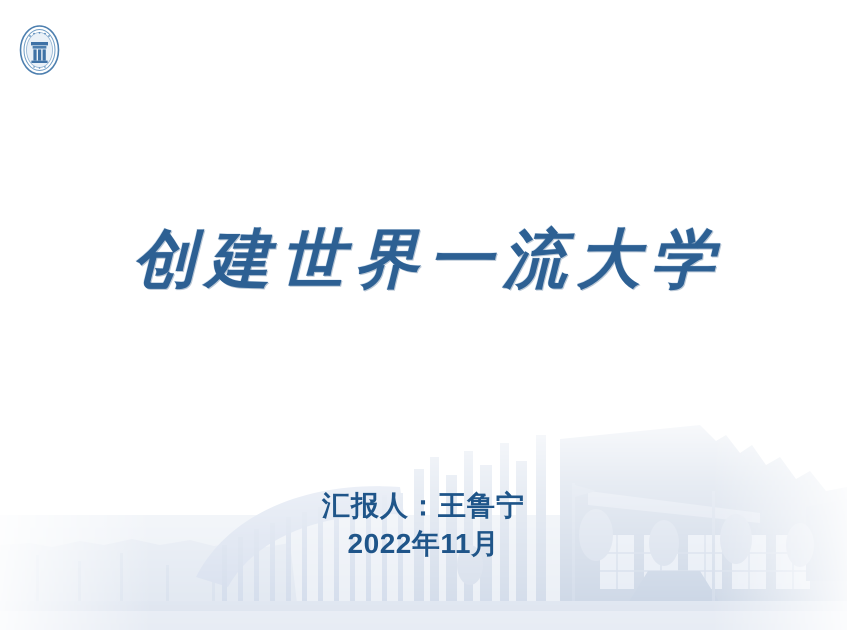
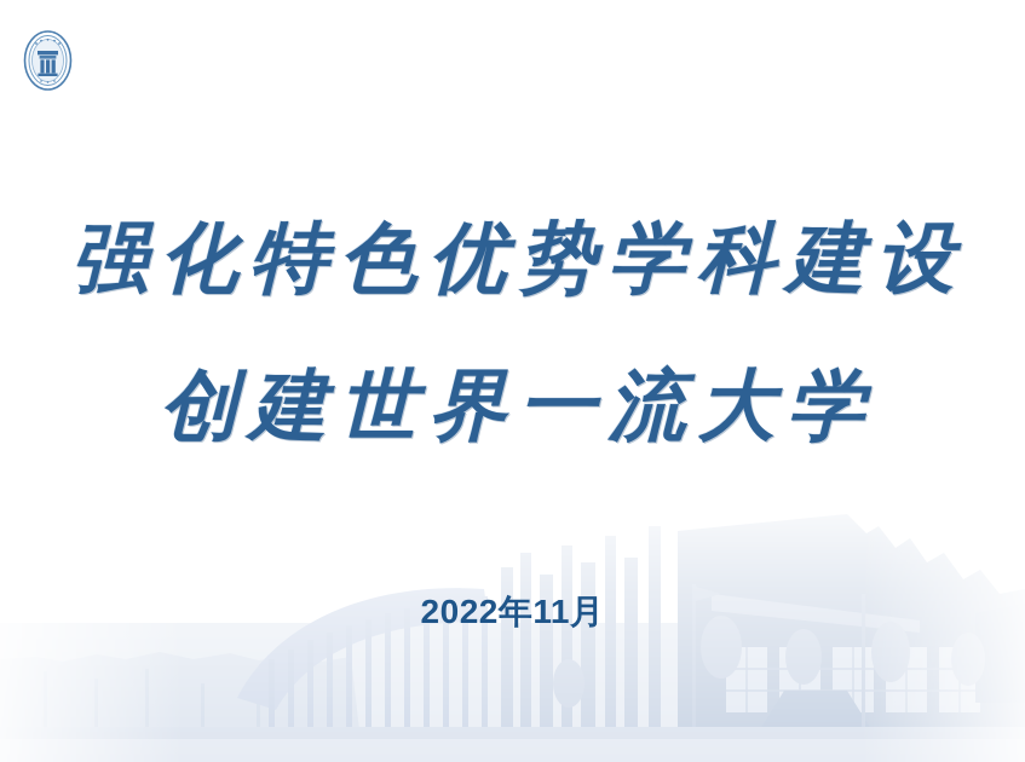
+ 强化特色优势学科建设
  创建世界一流大学
- 汇报人：王鲁宁
  2022年11月
